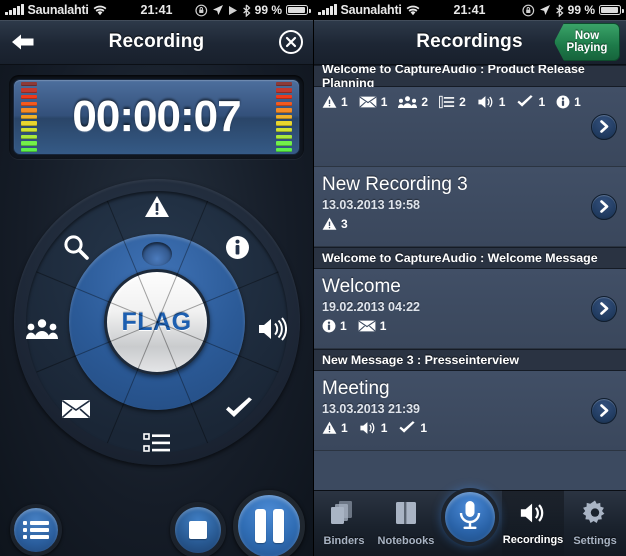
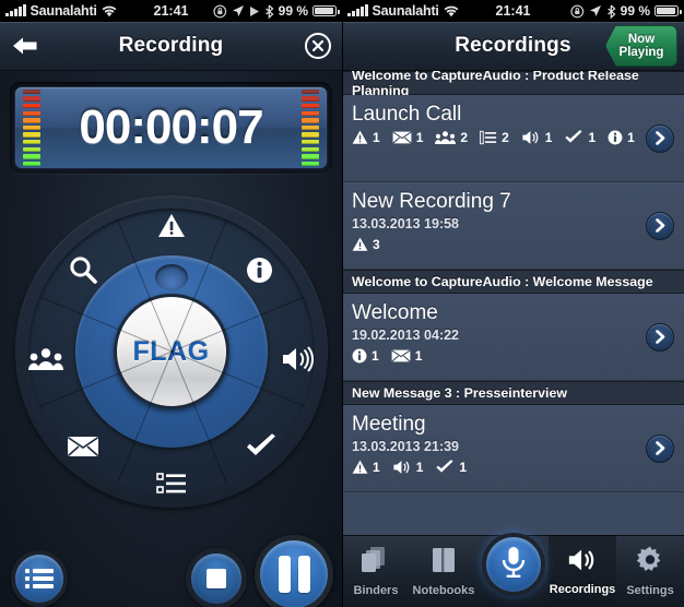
  Saunalahti
  21:41
  99 %
  Recording
  00:00:07
  FLAG
  Saunalahti
  21:41
  99 %
  Recordings
  Now
  Playing
  Welcome to CaptureAudio : Product Release Planning
+ Launch Call
  1
  1
  2
  2
  1
  1
  1
- New Recording 3
+ New Recording 7
  13.03.2013 19:58
  3
  Welcome to CaptureAudio : Welcome Message
  Welcome
  19.02.2013 04:22
  1
  1
  New Message 3 : Presseinterview
  Meeting
  13.03.2013 21:39
  1
  1
  1
  Binders
  Notebooks
  Recordings
  Settings
